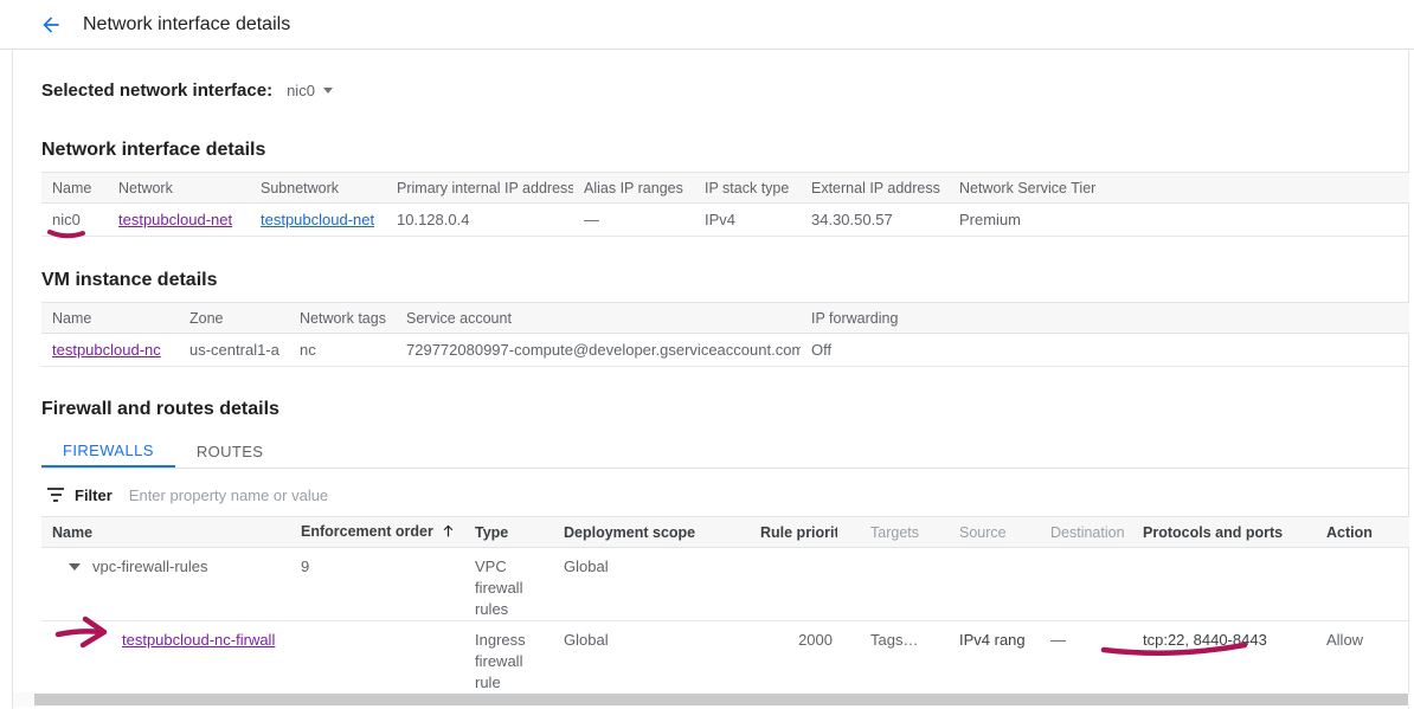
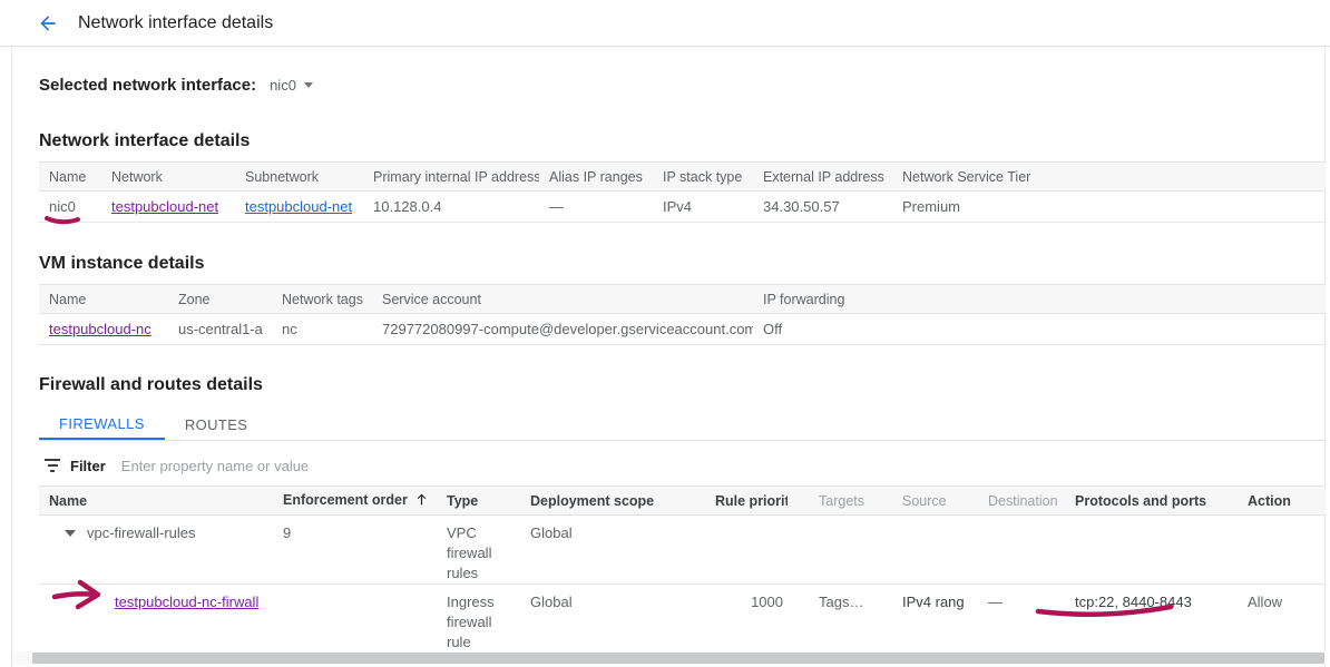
  Network interface details
  Selected network interface:
  nic0
  Network interface details
  Name	Network	Subnetwork	Primary internal IP address	Alias IP ranges	IP stack type	External IP address	Network Service Tier
  nic0	testpubcloud-net	testpubcloud-net	10.128.0.4	—	IPv4	34.30.50.57	Premium
  VM instance details
  Name	Zone	Network tags	Service account	IP forwarding
  testpubcloud-nc	us-central1-a	nc	729772080997-compute@developer.gserviceaccount.com	Off
  Firewall and routes details
  FIREWALLS
  ROUTES
  Filter
  Enter property name or value
  Name	Enforcement order	Type	Deployment scope	Rule priorit	Targets	Source	Destination	Protocols and ports	Action
  vpc-firewall-rules	9	VPC firewall rules	Global
- testpubcloud-nc-firwall		Ingress firewall rule	Global	2000	Tags…	IPv4 rang	—	tcp:22, 8440-8443	Allow
+ testpubcloud-nc-firwall		Ingress firewall rule	Global	1000	Tags…	IPv4 rang	—	tcp:22, 8440-8443	Allow
